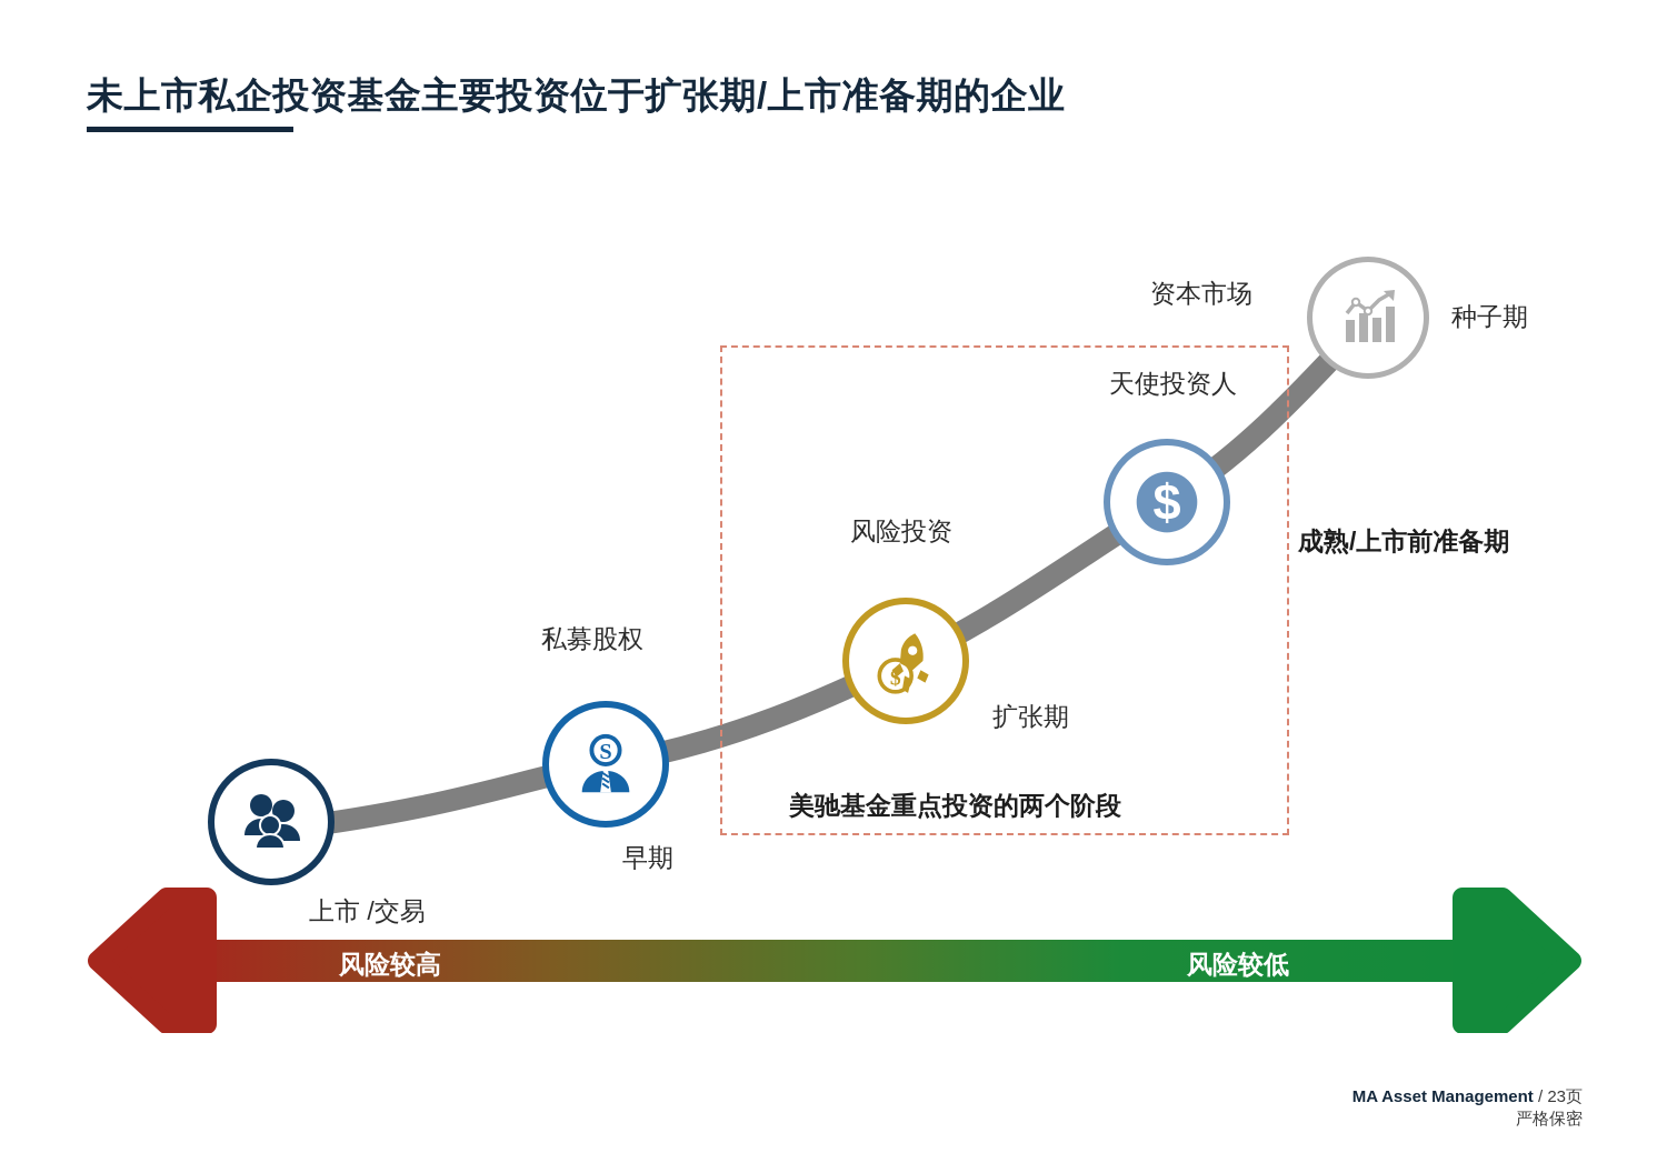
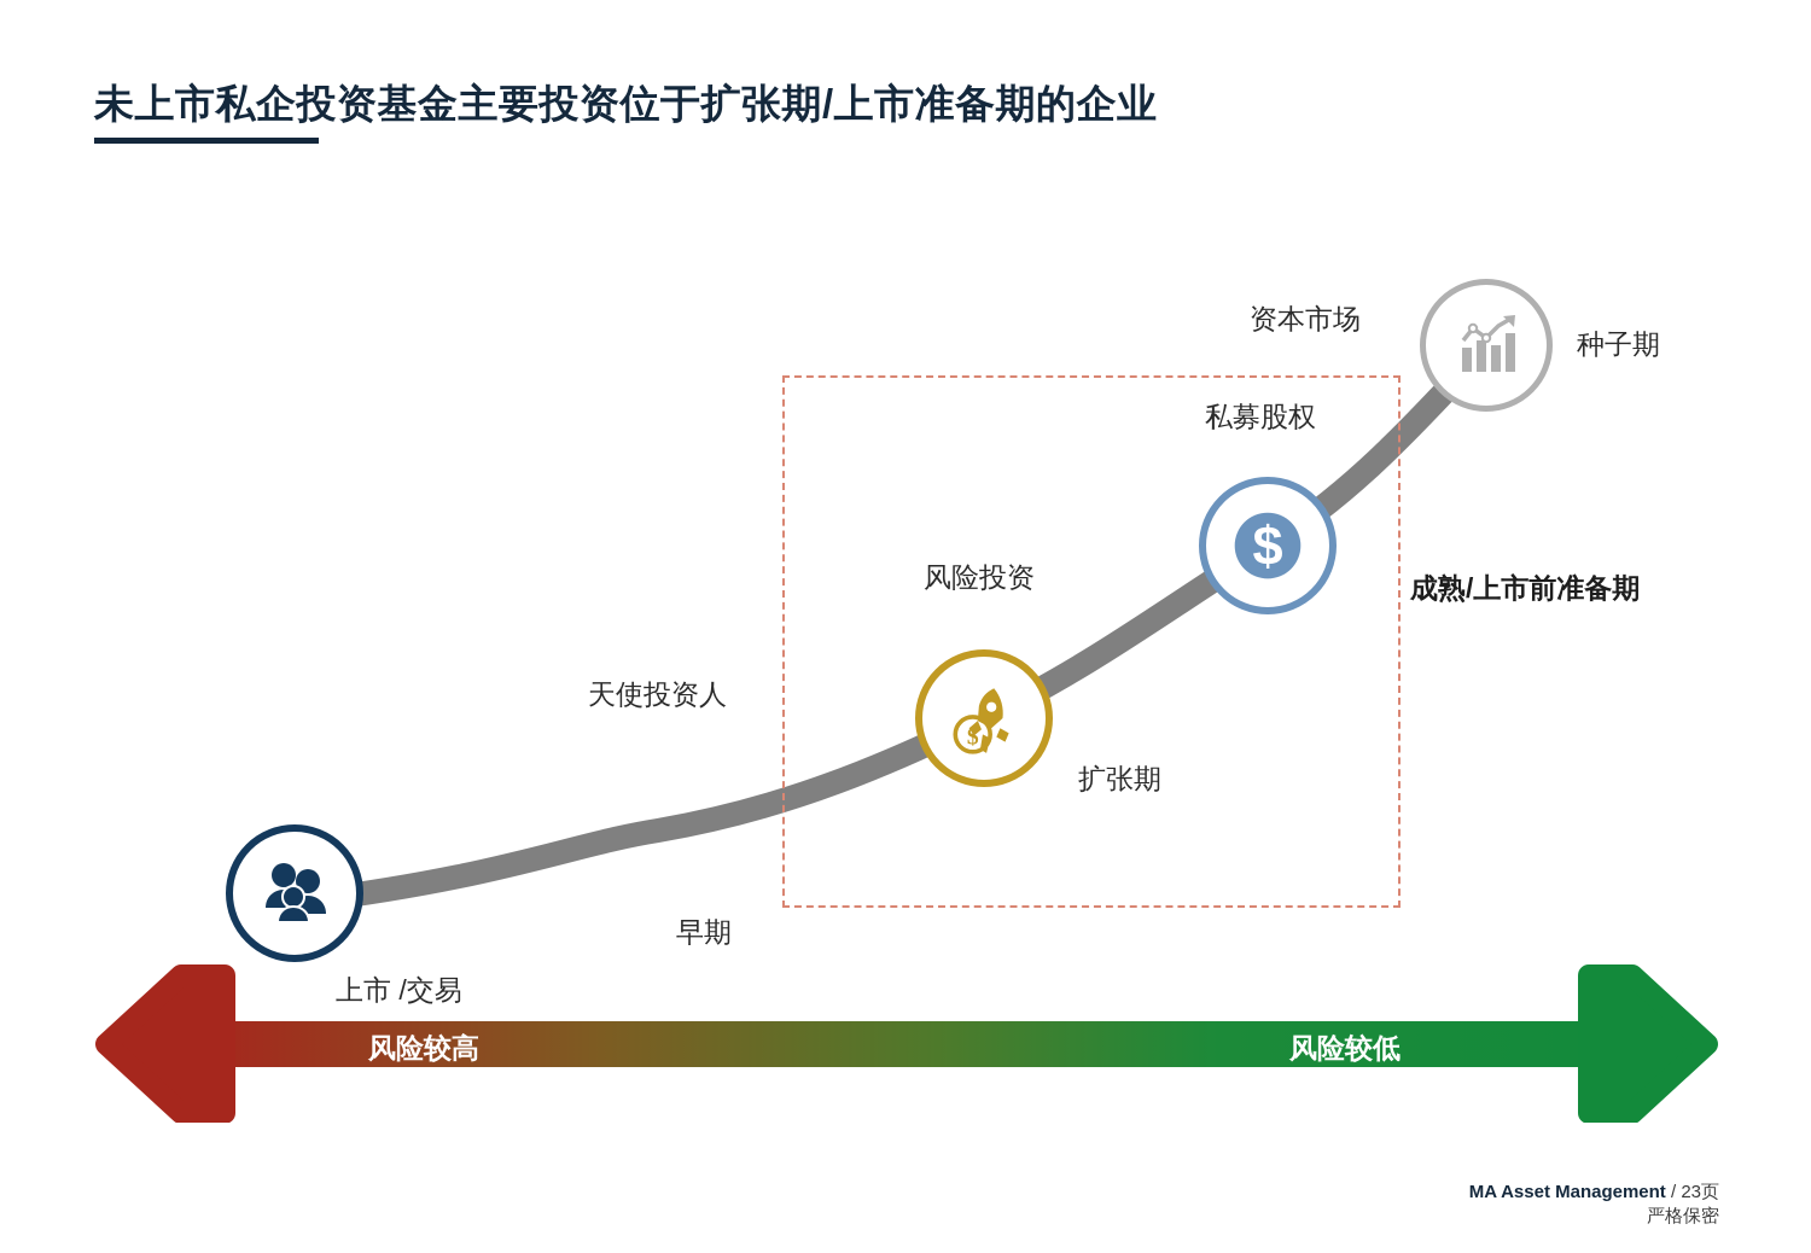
  未上市私企投资基金主要投资位于扩张期/上市准备期的企业
- 美驰基金重点投资的两个阶段
  上市 /交易
- S
- 私募股权
+ 天使投资人
  早期
  $
  风险投资
  扩张期
  $
- 天使投资人
+ 私募股权
  成熟/上市前准备期
  资本市场
  种子期
  风险较高
  风险较低
  MA Asset Management / 23页
  严格保密
